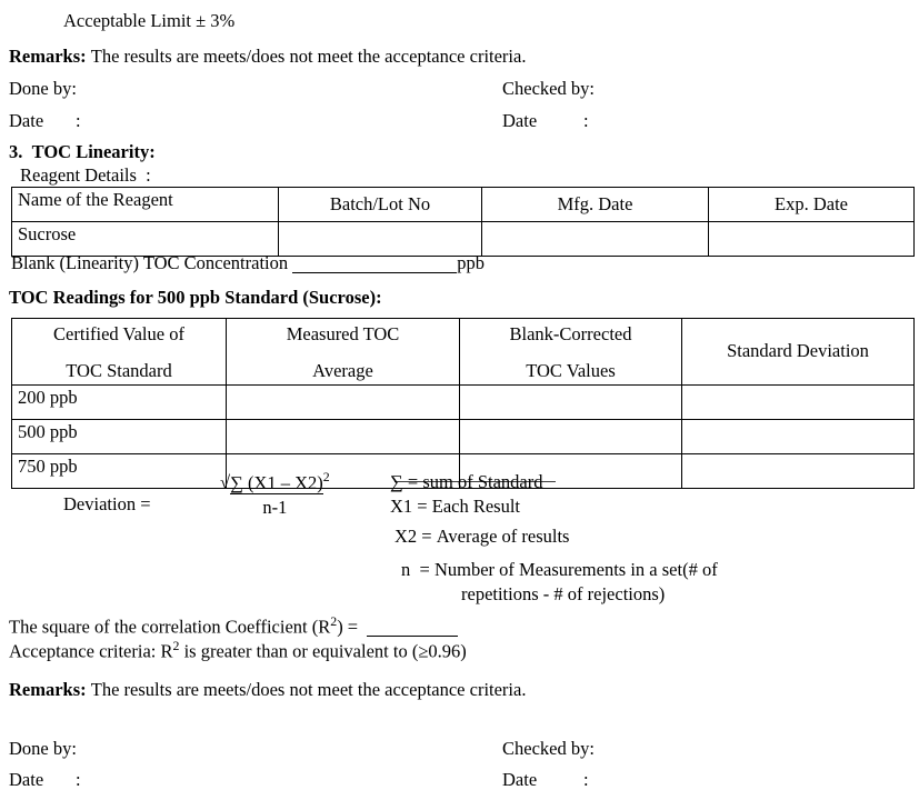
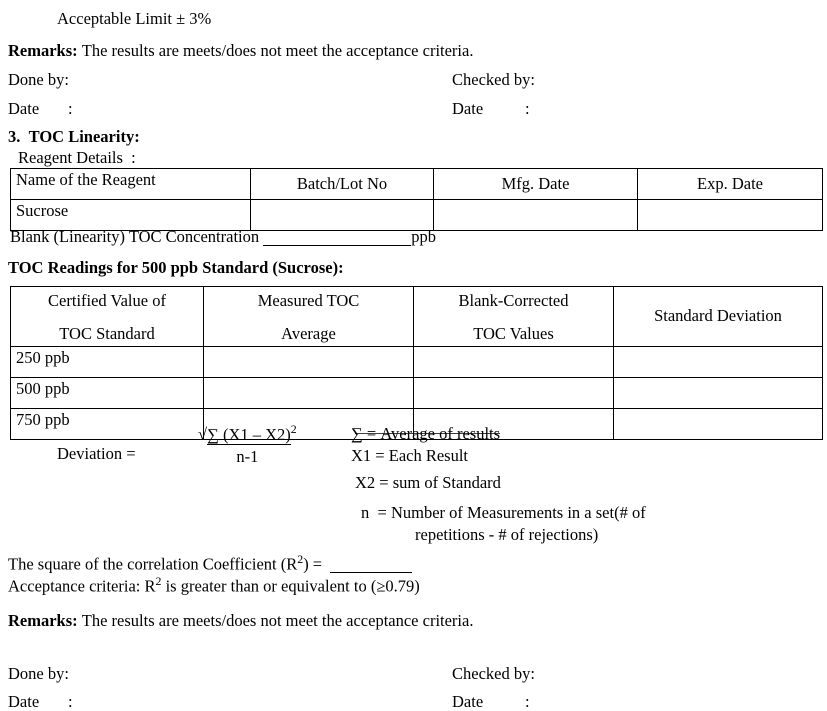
  Acceptable Limit ± 3%
  Remarks: The results are meets/does not meet the acceptance criteria.
  Done by:
  Checked by:
  Date
  :
  Date
  :
  3. TOC Linearity:
  Reagent Details :
  Name of the Reagent	Batch/Lot No	Mfg. Date	Exp. Date
  Sucrose
  Blank (Linearity) TOC Concentration ppb
  TOC Readings for 500 ppb Standard (Sucrose):
  Certified Value of TOC Standard	Measured TOC Average	Blank-Corrected TOC Values	Standard Deviation
- 200 ppb
+ 250 ppb
  500 ppb
  750 ppb
  Deviation =
  √∑ (X1 – X2)2
  n-1
- ∑ = sum of Standard
+ ∑ = Average of results
  X1 = Each Result
- X2 = Average of results
+ X2 = sum of Standard
  n = Number of Measurements in a set(# of
  repetitions - # of rejections)
  The square of the correlation Coefficient (R2) =
- Acceptance criteria: R2 is greater than or equivalent to (≥0.96)
+ Acceptance criteria: R2 is greater than or equivalent to (≥0.79)
  Remarks: The results are meets/does not meet the acceptance criteria.
  Done by:
  Checked by:
  Date
  :
  Date
  :
